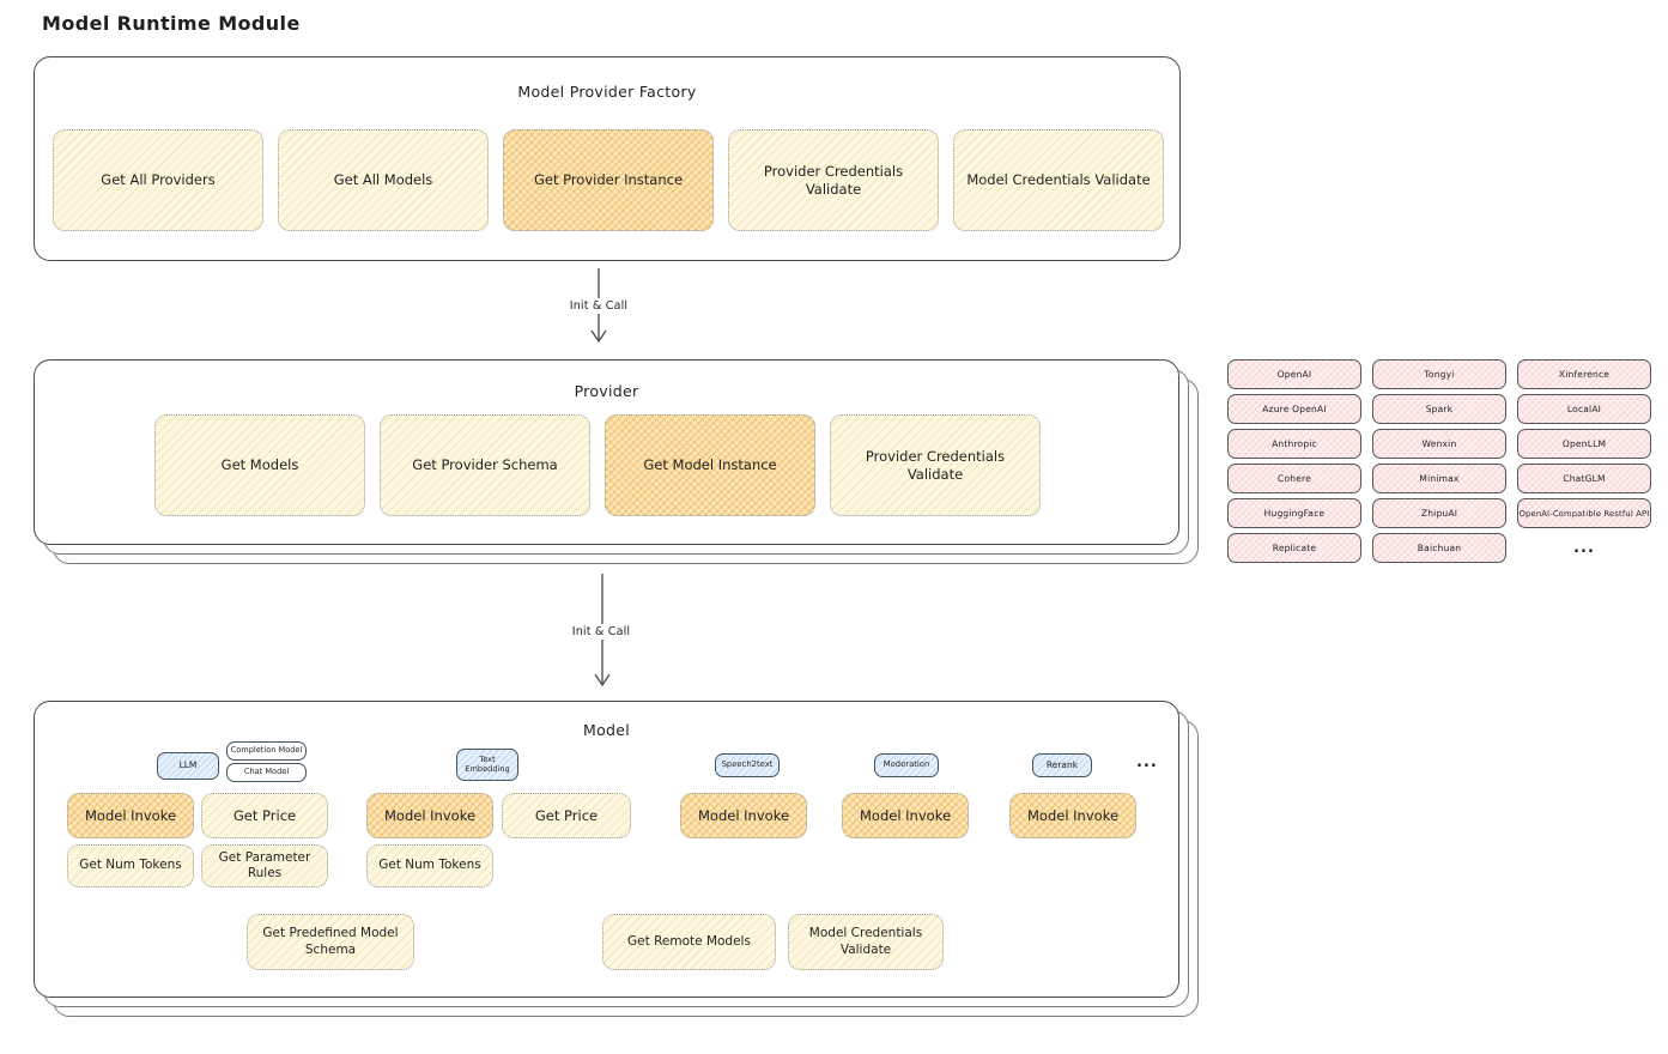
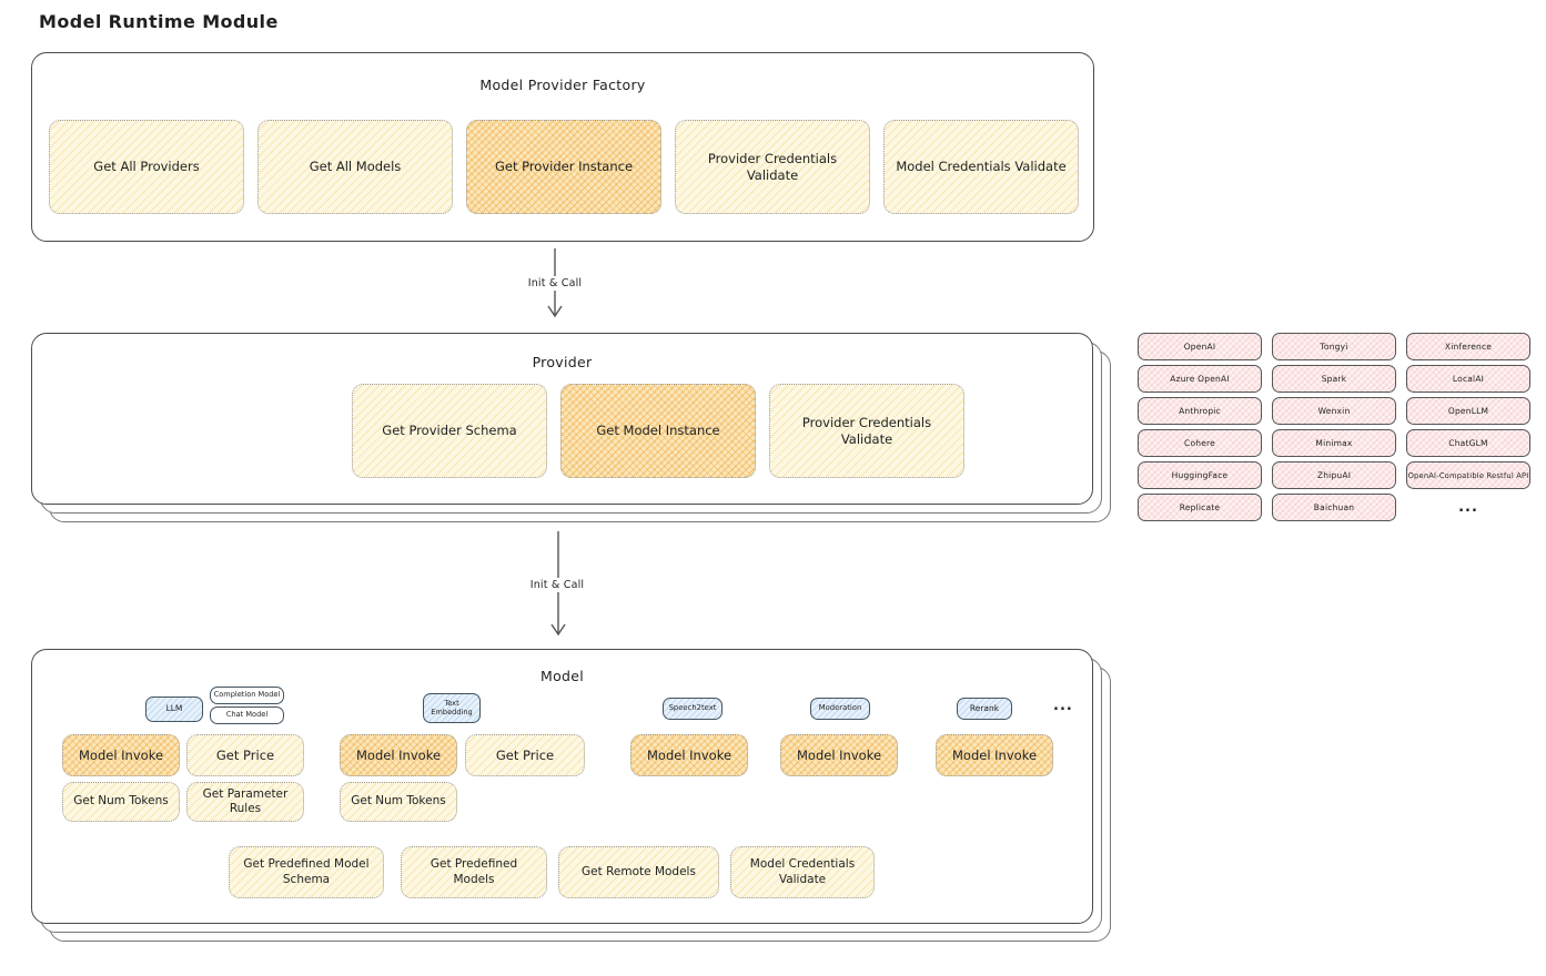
  Model Runtime Module
  Model Provider Factory
  Get All Providers
  Get All Models
  Get Provider Instance
  Provider Credentials Validate
  Model Credentials Validate
  Init & Call
  Provider
- Get Models
  Get Provider Schema
  Get Model Instance
  Provider Credentials Validate
  OpenAI
  Tongyi
  Xinference
  Azure OpenAI
  Spark
  LocalAI
  Anthropic
  Wenxin
  OpenLLM
  Cohere
  Minimax
  ChatGLM
  HuggingFace
  ZhipuAI
  OpenAI-Compatible Restful API
  Replicate
  Baichuan
  ...
  Init & Call
  Model
  LLM
  Completion Model
  Chat Model
  Text Embedding
  Speech2text
  Moderation
  Rerank
  ...
  Model Invoke
  Get Price
  Model Invoke
  Get Price
  Model Invoke
  Model Invoke
  Model Invoke
  Get Num Tokens
  Get Parameter Rules
  Get Num Tokens
  Get Predefined Model Schema
+ Get Predefined Models
  Get Remote Models
  Model Credentials Validate
